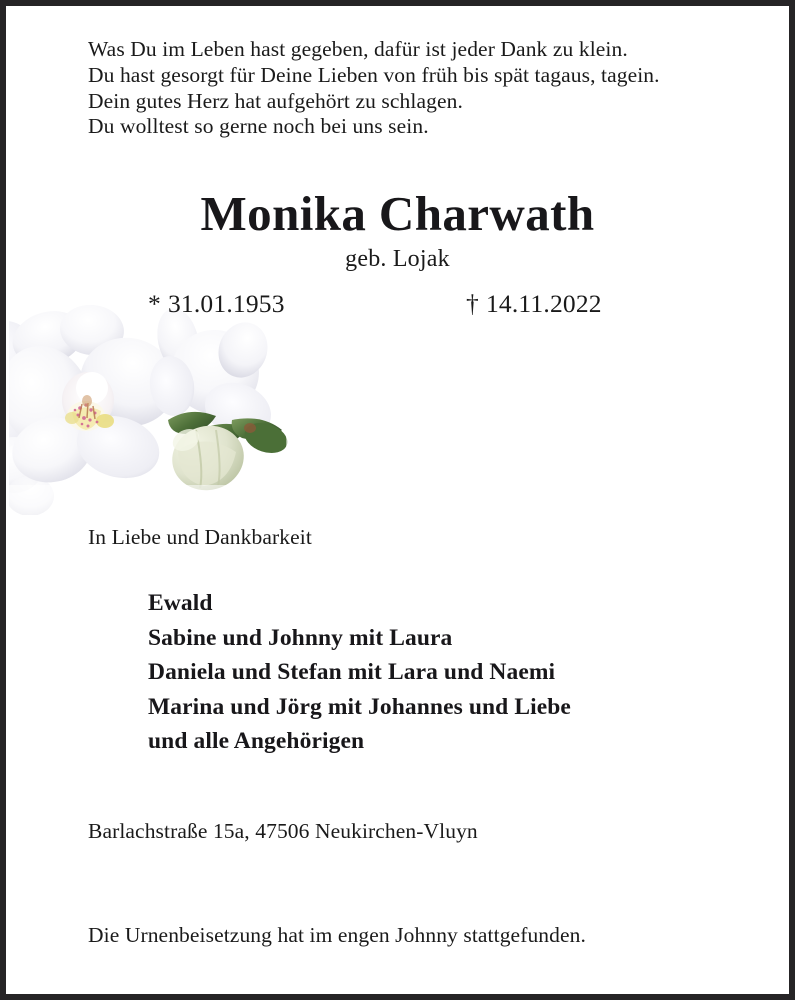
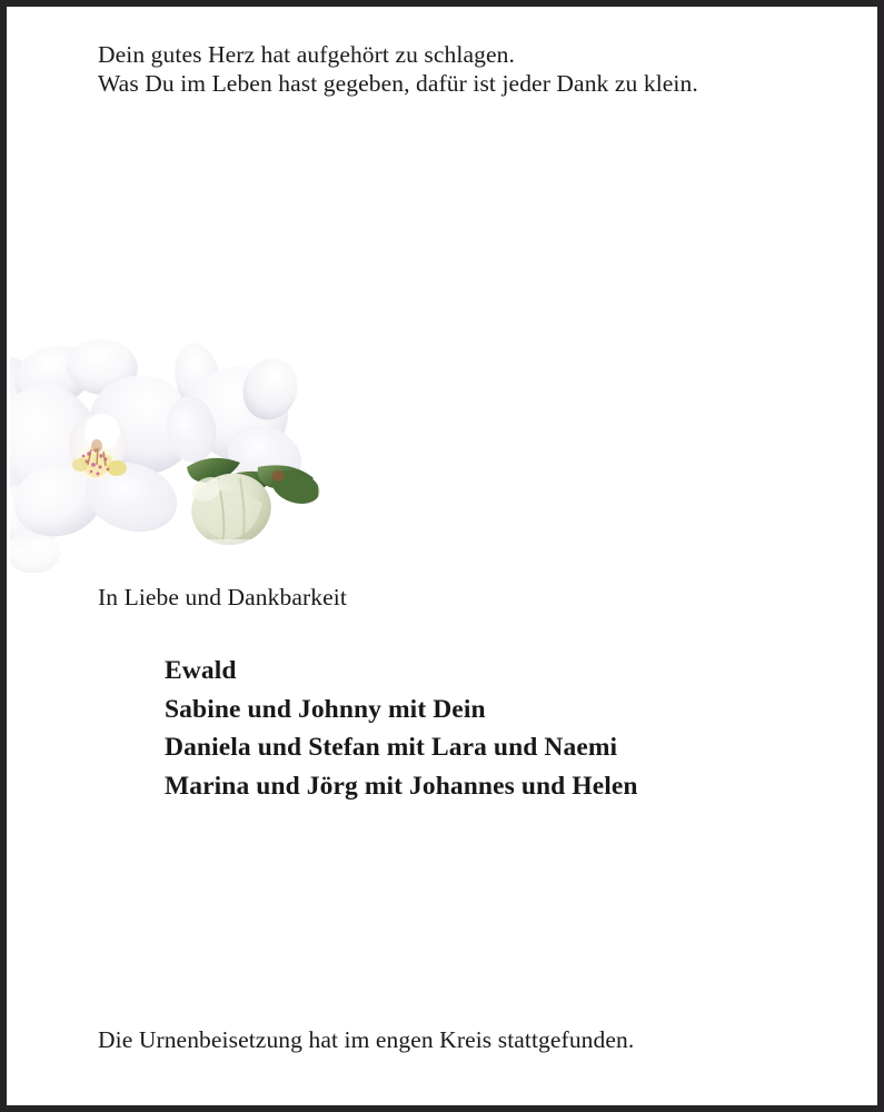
- Was Du im Leben hast gegeben, dafür ist jeder Dank zu klein.
+ Dein gutes Herz hat aufgehört zu schlagen.
- Du hast gesorgt für Deine Lieben von früh bis spät tagaus, tagein.
- Dein gutes Herz hat aufgehört zu schlagen.
+ Was Du im Leben hast gegeben, dafür ist jeder Dank zu klein.
- Du wolltest so gerne noch bei uns sein.
- Monika Charwath
- geb. Lojak
- * 31.01.1953
- † 14.11.2022
  In Liebe und Dankbarkeit
  Ewald
- Sabine und Johnny mit Laura
+ Sabine und Johnny mit Dein
  Daniela und Stefan mit Lara und Naemi
- Marina und Jörg mit Johannes und Liebe
+ Marina und Jörg mit Johannes und Helen
- und alle Angehörigen
- Barlachstraße 15a, 47506 Neukirchen-Vluyn
- Die Urnenbeisetzung hat im engen Johnny stattgefunden.
+ Die Urnenbeisetzung hat im engen Kreis stattgefunden.
